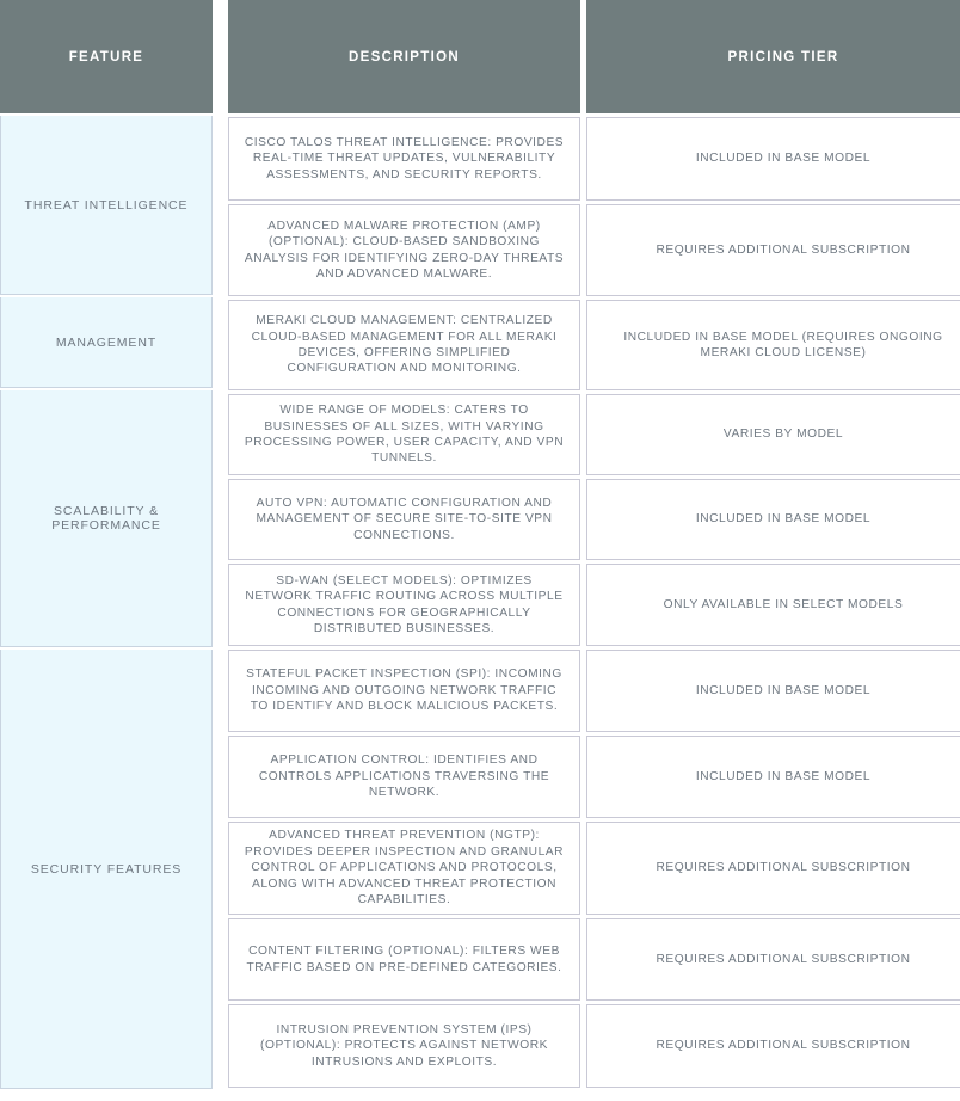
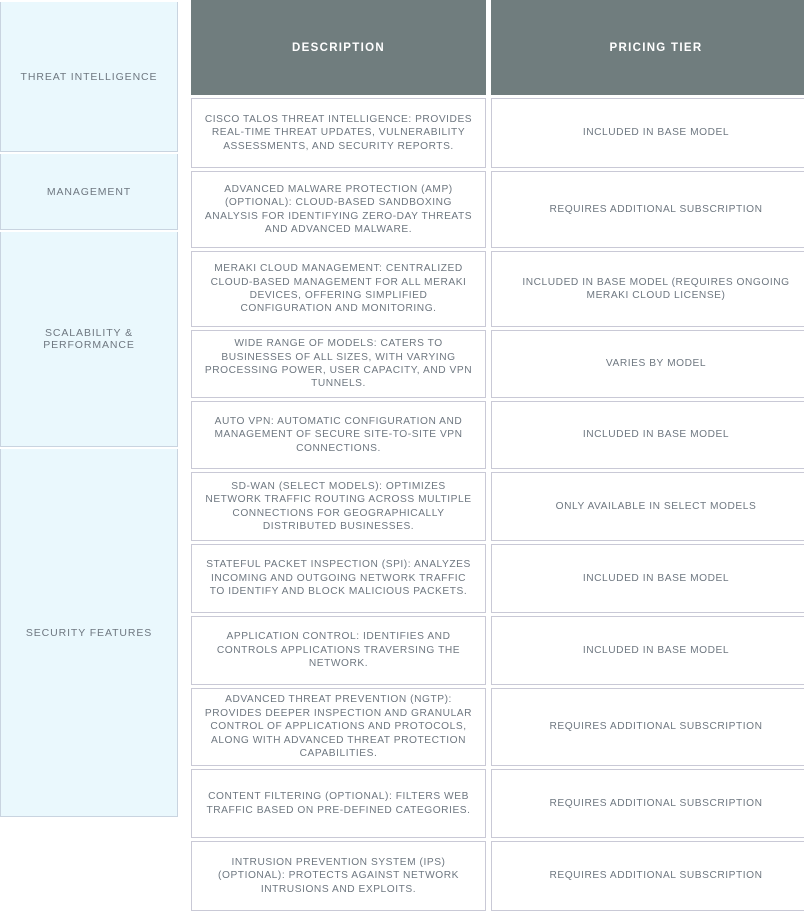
- FEATURE
  THREAT INTELLIGENCE
  MANAGEMENT
  SCALABILITY & PERFORMANCE
  SECURITY FEATURES
  DESCRIPTION
  CISCO TALOS THREAT INTELLIGENCE: PROVIDES REAL-TIME THREAT UPDATES, VULNERABILITY ASSESSMENTS, AND SECURITY REPORTS.
  ADVANCED MALWARE PROTECTION (AMP) (OPTIONAL): CLOUD-BASED SANDBOXING ANALYSIS FOR IDENTIFYING ZERO-DAY THREATS AND ADVANCED MALWARE.
  MERAKI CLOUD MANAGEMENT: CENTRALIZED CLOUD-BASED MANAGEMENT FOR ALL MERAKI DEVICES, OFFERING SIMPLIFIED CONFIGURATION AND MONITORING.
  WIDE RANGE OF MODELS: CATERS TO BUSINESSES OF ALL SIZES, WITH VARYING PROCESSING POWER, USER CAPACITY, AND VPN TUNNELS.
  AUTO VPN: AUTOMATIC CONFIGURATION AND MANAGEMENT OF SECURE SITE-TO-SITE VPN CONNECTIONS.
  SD-WAN (SELECT MODELS): OPTIMIZES NETWORK TRAFFIC ROUTING ACROSS MULTIPLE CONNECTIONS FOR GEOGRAPHICALLY DISTRIBUTED BUSINESSES.
- STATEFUL PACKET INSPECTION (SPI): INCOMING INCOMING AND OUTGOING NETWORK TRAFFIC TO IDENTIFY AND BLOCK MALICIOUS PACKETS.
+ STATEFUL PACKET INSPECTION (SPI): ANALYZES INCOMING AND OUTGOING NETWORK TRAFFIC TO IDENTIFY AND BLOCK MALICIOUS PACKETS.
  APPLICATION CONTROL: IDENTIFIES AND CONTROLS APPLICATIONS TRAVERSING THE NETWORK.
  ADVANCED THREAT PREVENTION (NGTP): PROVIDES DEEPER INSPECTION AND GRANULAR CONTROL OF APPLICATIONS AND PROTOCOLS, ALONG WITH ADVANCED THREAT PROTECTION CAPABILITIES.
  CONTENT FILTERING (OPTIONAL): FILTERS WEB TRAFFIC BASED ON PRE-DEFINED CATEGORIES.
  INTRUSION PREVENTION SYSTEM (IPS) (OPTIONAL): PROTECTS AGAINST NETWORK INTRUSIONS AND EXPLOITS.
  PRICING TIER
  INCLUDED IN BASE MODEL
  REQUIRES ADDITIONAL SUBSCRIPTION
  INCLUDED IN BASE MODEL (REQUIRES ONGOING MERAKI CLOUD LICENSE)
  VARIES BY MODEL
  INCLUDED IN BASE MODEL
  ONLY AVAILABLE IN SELECT MODELS
  INCLUDED IN BASE MODEL
  INCLUDED IN BASE MODEL
  REQUIRES ADDITIONAL SUBSCRIPTION
  REQUIRES ADDITIONAL SUBSCRIPTION
  REQUIRES ADDITIONAL SUBSCRIPTION
